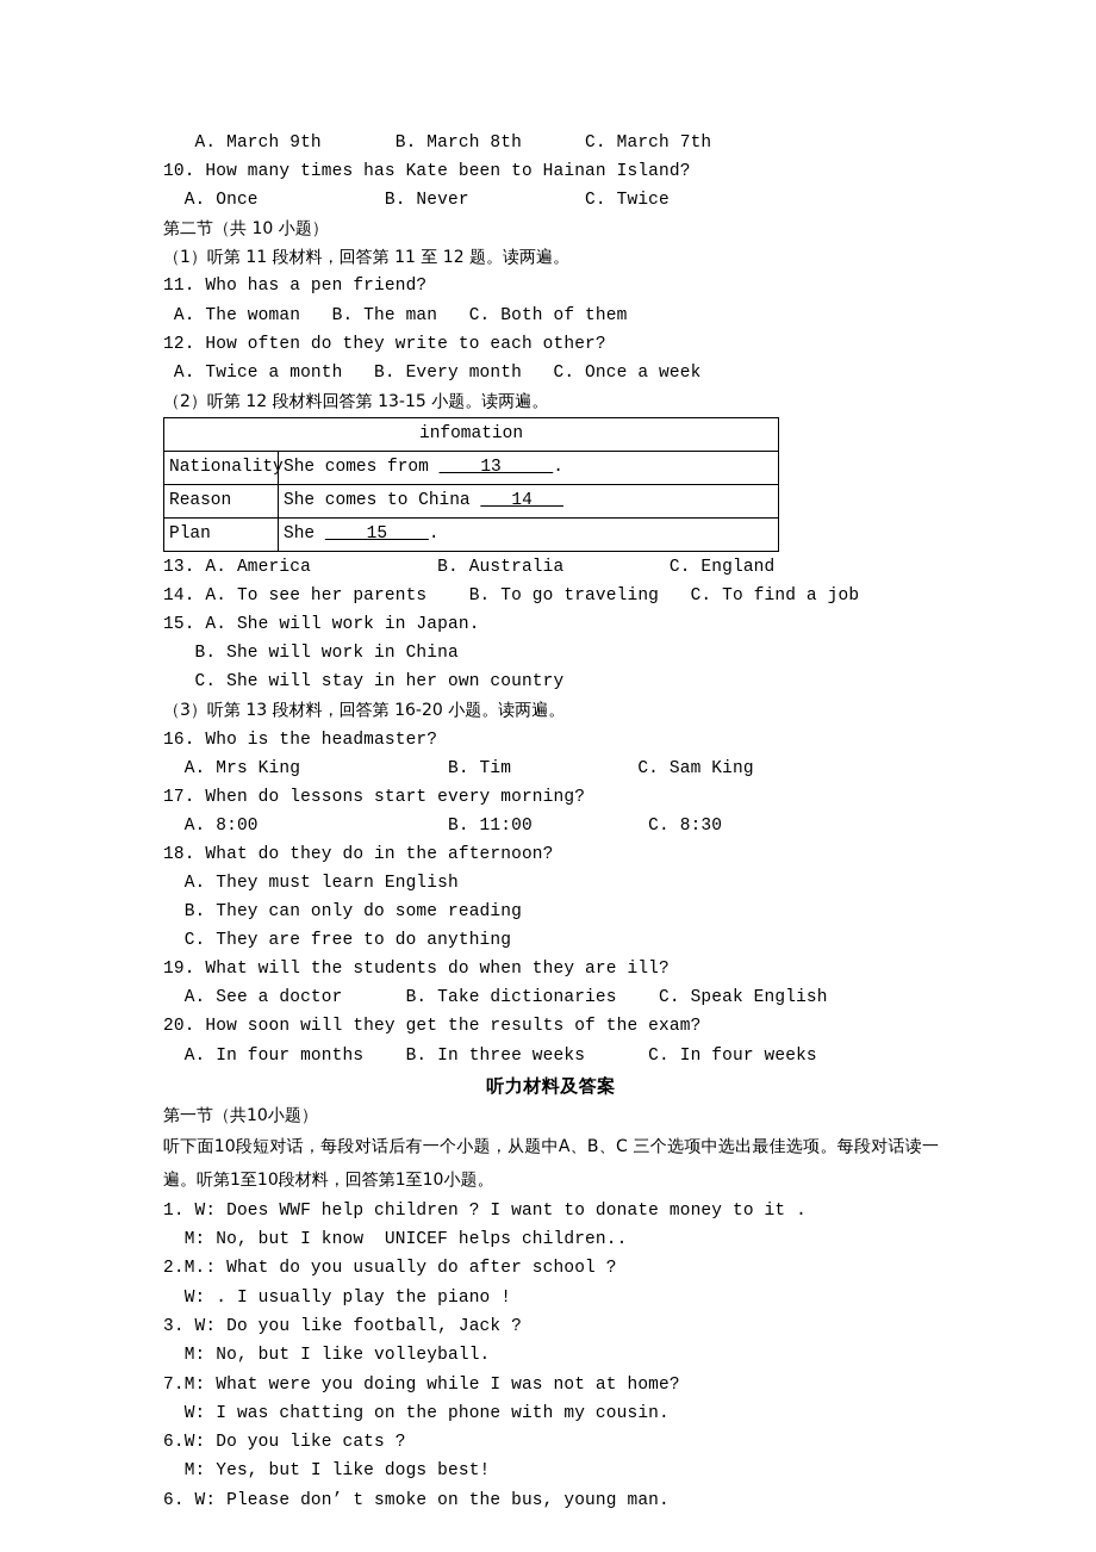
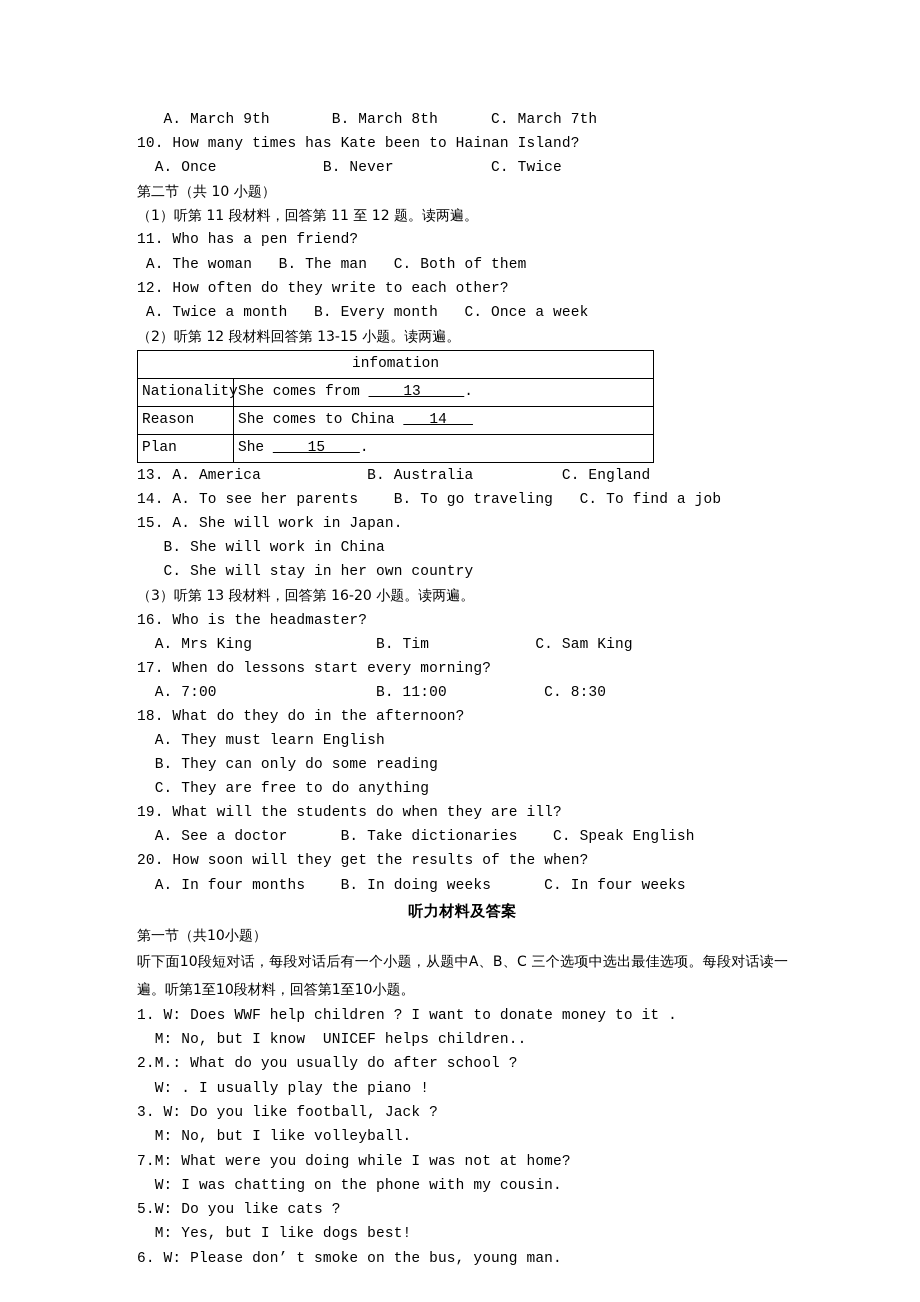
  A. March 9th B. March 8th C. March 7th
  10. How many times has Kate been to Hainan Island?
  A. Once B. Never C. Twice
  第二节（共 10 小题）
  （1）听第 11 段材料，回答第 11 至 12 题。读两遍。
  11. Who has a pen friend?
  A. The woman B. The man C. Both of them
  12. How often do they write to each other?
  A. Twice a month B. Every month C. Once a week
  （2）听第 12 段材料回答第 13-15 小题。读两遍。
  infomation
  Nationality	She comes from 13 .
  Reason	She comes to China 14
  Plan	She 15 .
  13. A. America B. Australia C. England
  14. A. To see her parents B. To go traveling C. To find a job
  15. A. She will work in Japan.
  B. She will work in China
  C. She will stay in her own country
  （3）听第 13 段材料，回答第 16-20 小题。读两遍。
  16. Who is the headmaster?
  A. Mrs King B. Tim C. Sam King
  17. When do lessons start every morning?
- A. 8:00 B. 11:00 C. 8:30
+ A. 7:00 B. 11:00 C. 8:30
  18. What do they do in the afternoon?
  A. They must learn English
  B. They can only do some reading
  C. They are free to do anything
  19. What will the students do when they are ill?
  A. See a doctor B. Take dictionaries C. Speak English
- 20. How soon will they get the results of the exam?
+ 20. How soon will they get the results of the when?
- A. In four months B. In three weeks C. In four weeks
+ A. In four months B. In doing weeks C. In four weeks
  听力材料及答案
  第一节（共10小题）
  听下面10段短对话，每段对话后有一个小题，从题中A、B、C 三个选项中选出最佳选项。每段对话读一遍。听第1至10段材料，回答第1至10小题。
  1. W: Does WWF help children ? I want to donate money to it .
  M: No, but I know UNICEF helps children..
  2.M.: What do you usually do after school ?
  W: . I usually play the piano !
  3. W: Do you like football, Jack ?
  M: No, but I like volleyball.
  7.M: What were you doing while I was not at home?
  W: I was chatting on the phone with my cousin.
- 6.W: Do you like cats ?
+ 5.W: Do you like cats ?
  M: Yes, but I like dogs best!
  6. W: Please don’ t smoke on the bus, young man.
